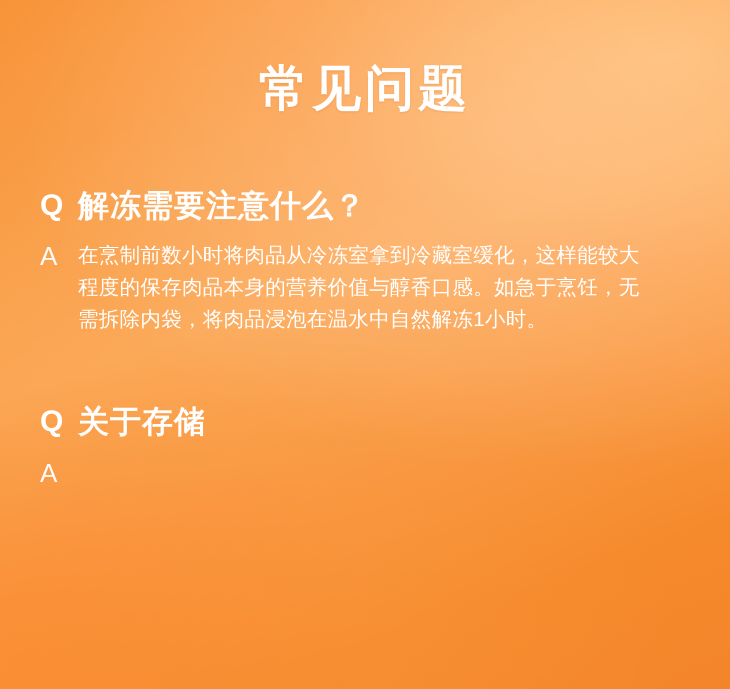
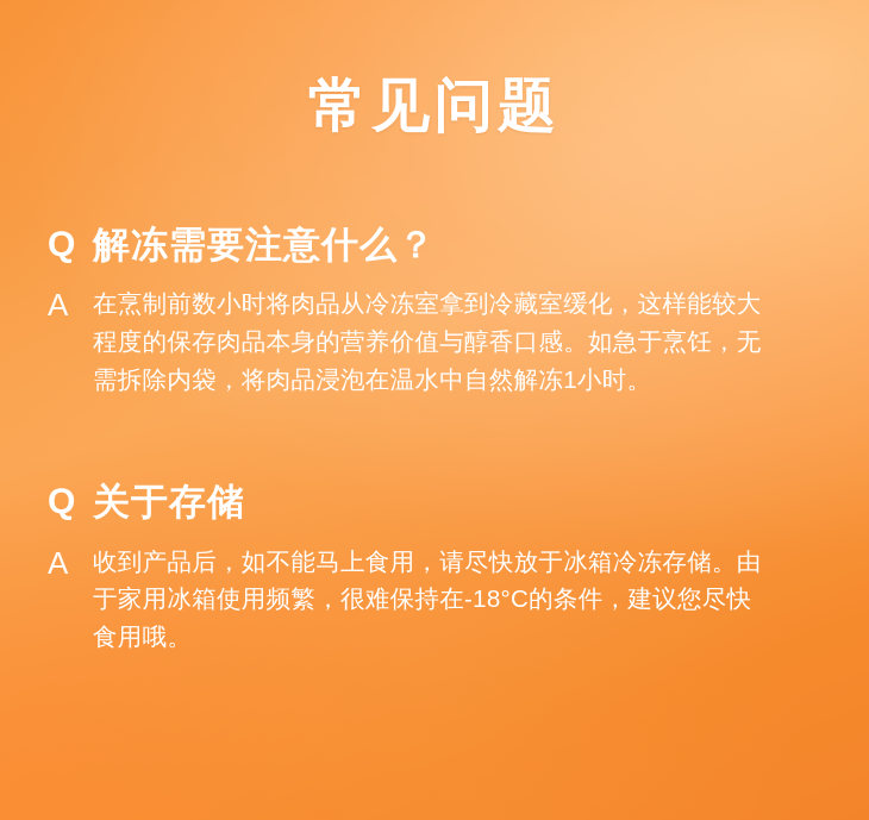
  常见问题
  Q
  解冻需要注意什么？
  A
  在烹制前数小时将肉品从冷冻室拿到冷藏室缓化，这样能较大程度的保存肉品本身的营养价值与醇香口感。如急于烹饪，无需拆除内袋，将肉品浸泡在温水中自然解冻1小时。
  Q
  关于存储
  A
+ 收到产品后，如不能马上食用，请尽快放于冰箱冷冻存储。由于家用冰箱使用频繁，很难保持在-18°C的条件，建议您尽快食用哦。
